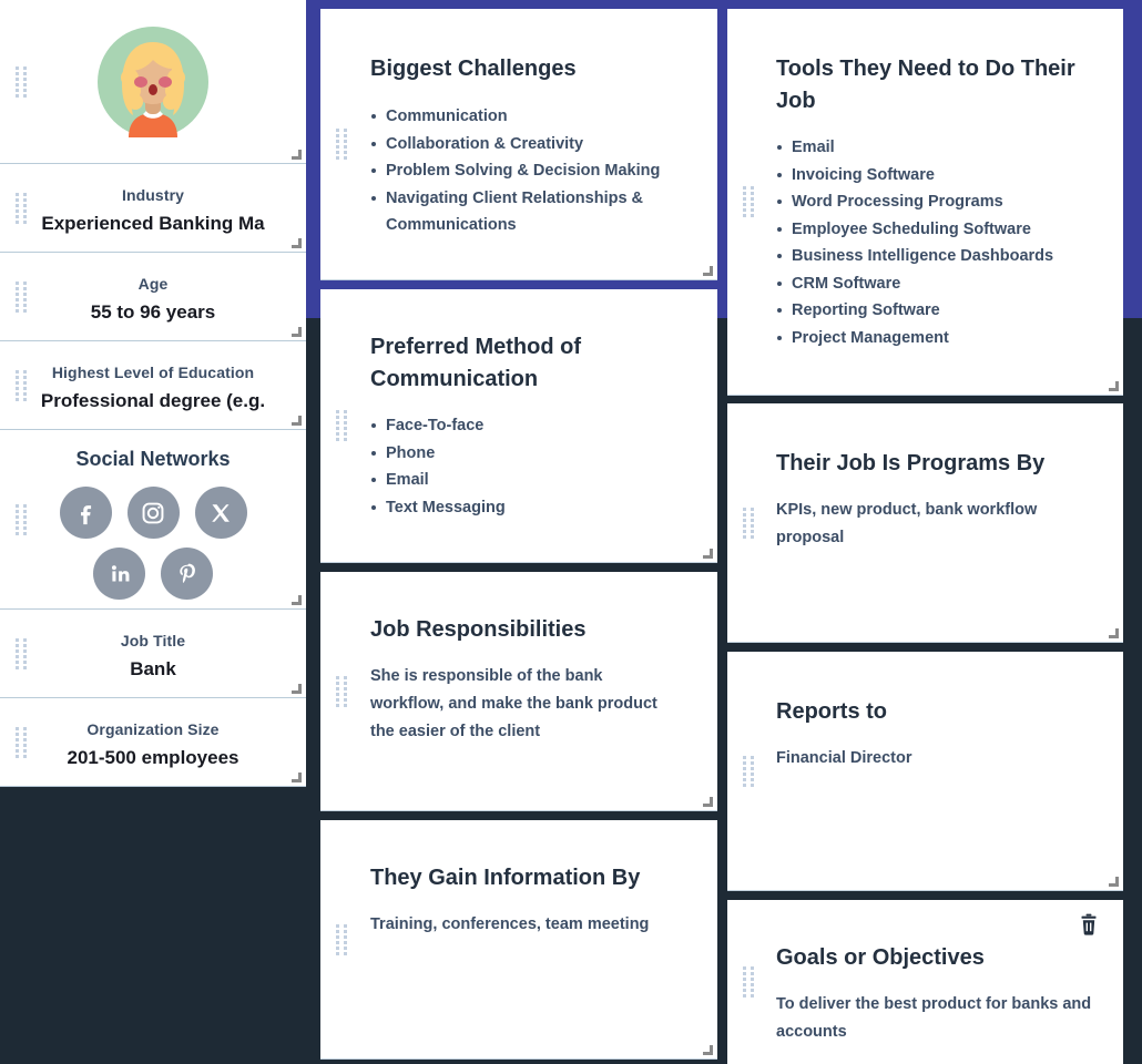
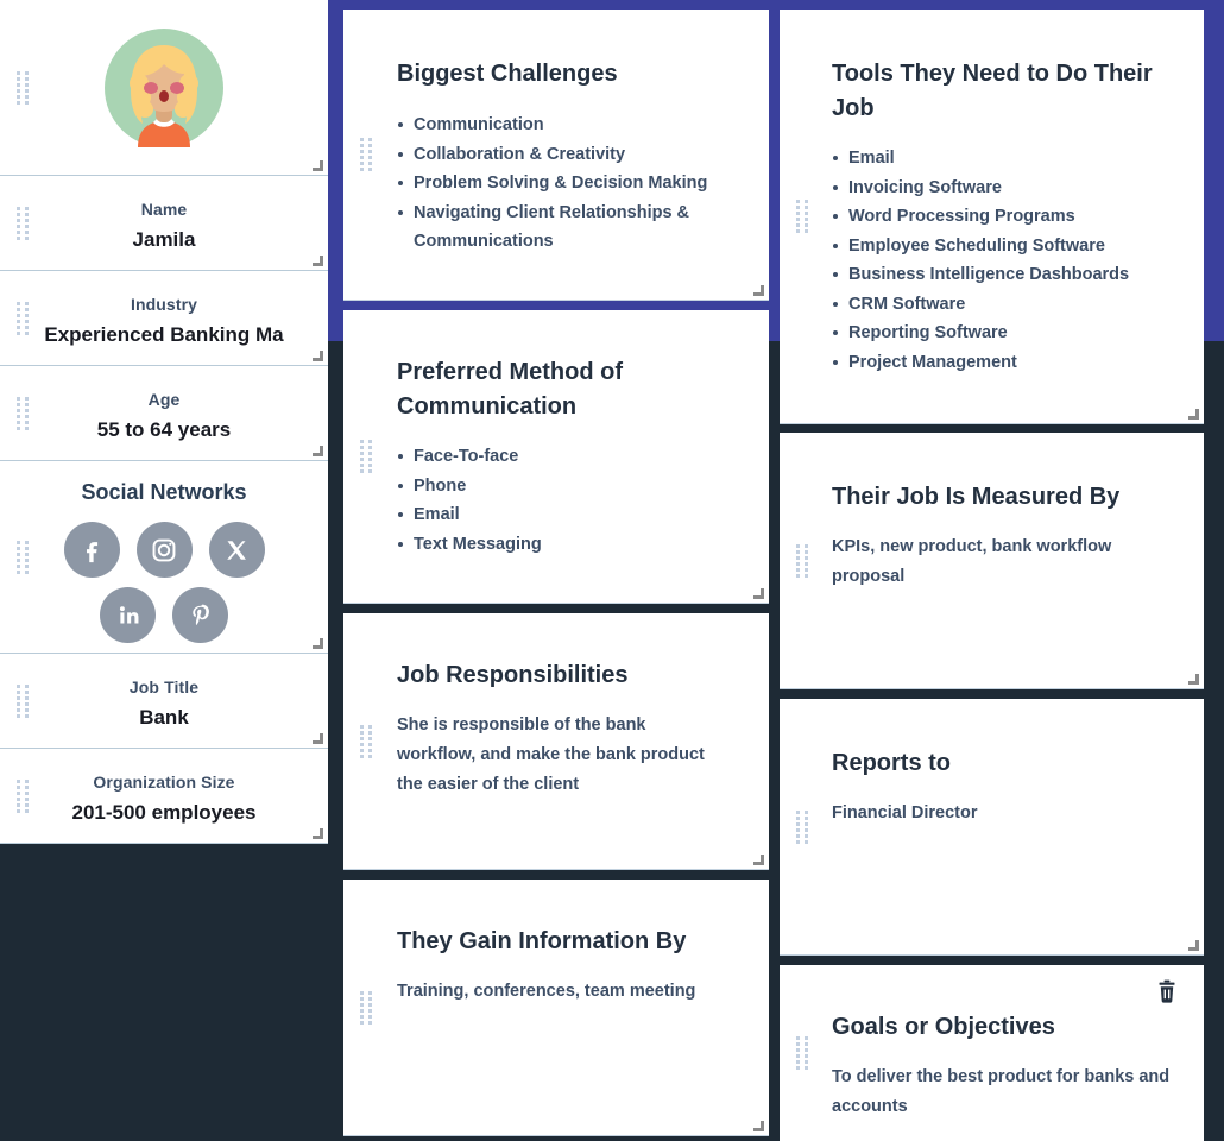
+ Name
+ Jamila
  Industry
  Experienced Banking Ma
  Age
- 55 to 96 years
+ 55 to 64 years
- Highest Level of Education
- Professional degree (e.g.
  Social Networks
  Job Title
  Bank
  Organization Size
  201-500 employees
  Biggest Challenges
  Communication
  Collaboration & Creativity
  Problem Solving & Decision Making
  Navigating Client Relationships & Communications
  Preferred Method of Communication
  Face-To-face
  Phone
  Email
  Text Messaging
  Job Responsibilities
  She is responsible of the bank workflow, and make the bank product the easier of the client
  They Gain Information By
  Training, conferences, team meeting
  Tools They Need to Do Their Job
  Email
  Invoicing Software
  Word Processing Programs
  Employee Scheduling Software
  Business Intelligence Dashboards
  CRM Software
  Reporting Software
  Project Management
- Their Job Is Programs By
+ Their Job Is Measured By
  KPIs, new product, bank workflow proposal
  Reports to
  Financial Director
  Goals or Objectives
  To deliver the best product for banks and accounts
